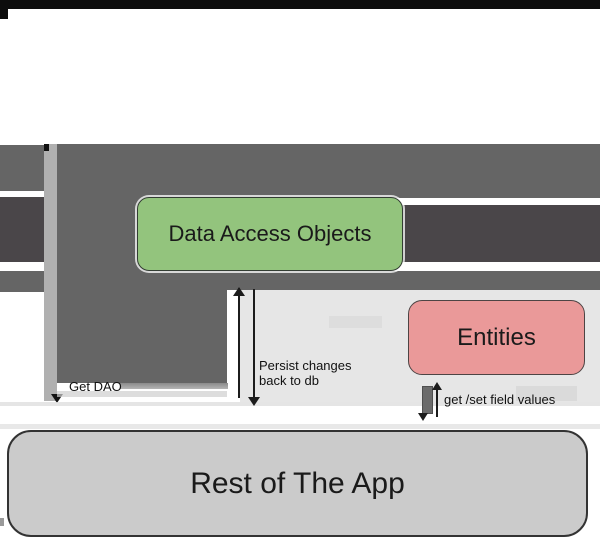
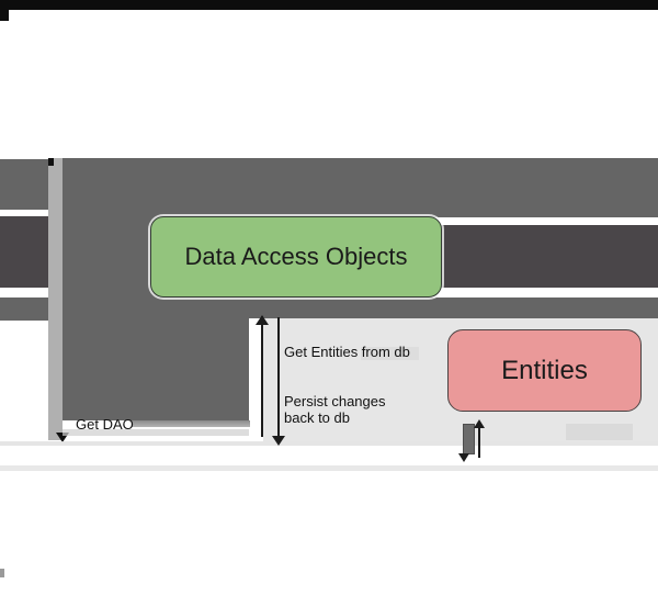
  Data Access Objects
  Entities
- Rest of The App
  Get DAO
+ Get Entities from db
  Persist changes
  back to db
- get /set field values
